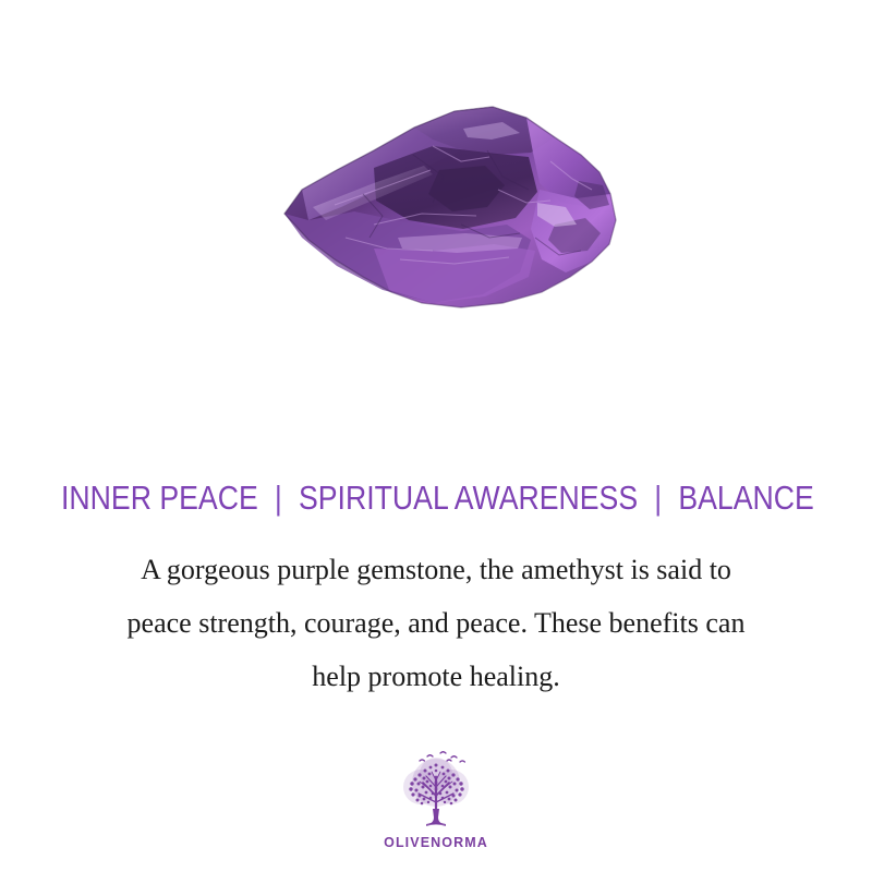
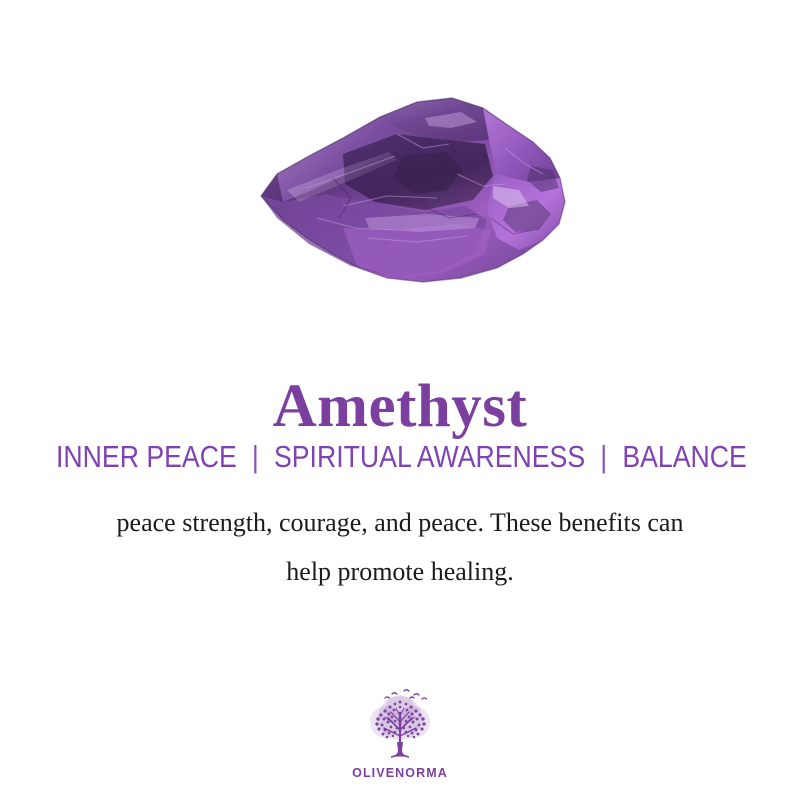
+ Amethyst
  INNER PEACE | SPIRITUAL AWARENESS | BALANCE
- A gorgeous purple gemstone, the amethyst is said to
  peace strength, courage, and peace. These benefits can
  help promote healing.
  OLIVENORMA
